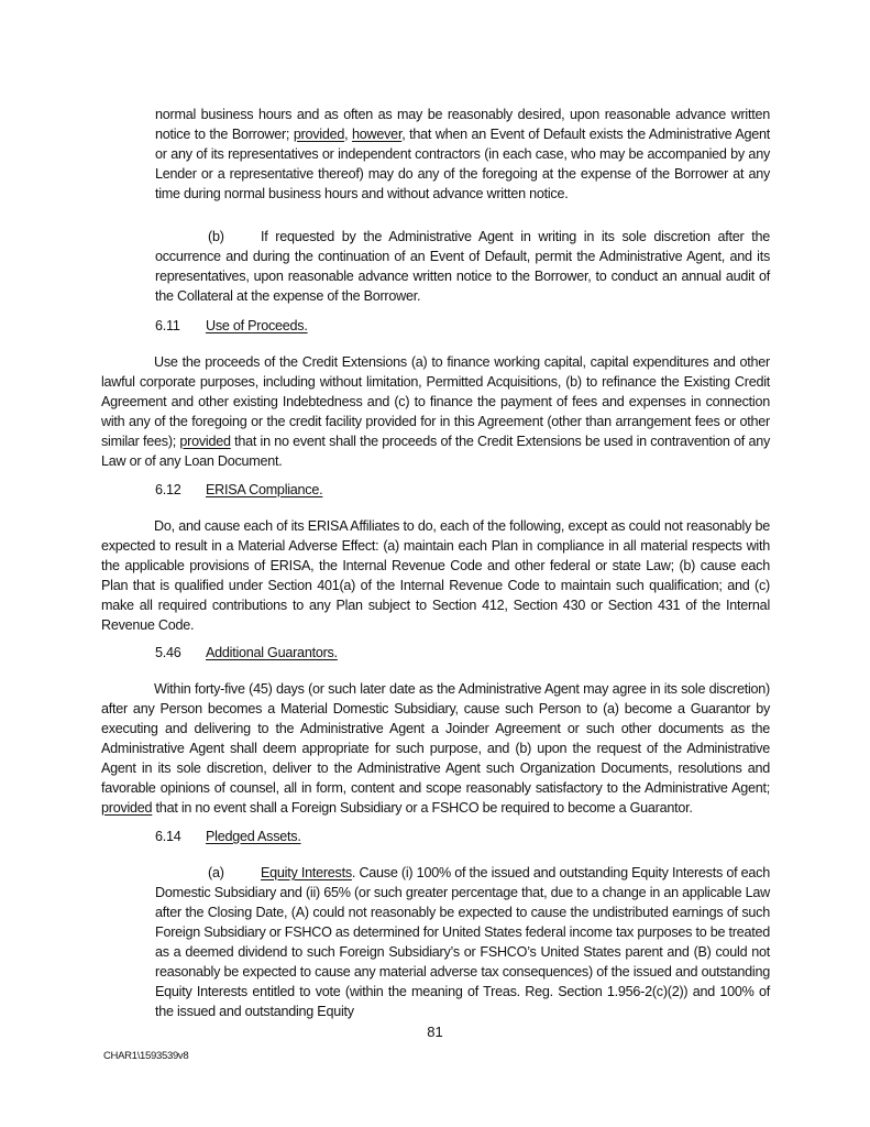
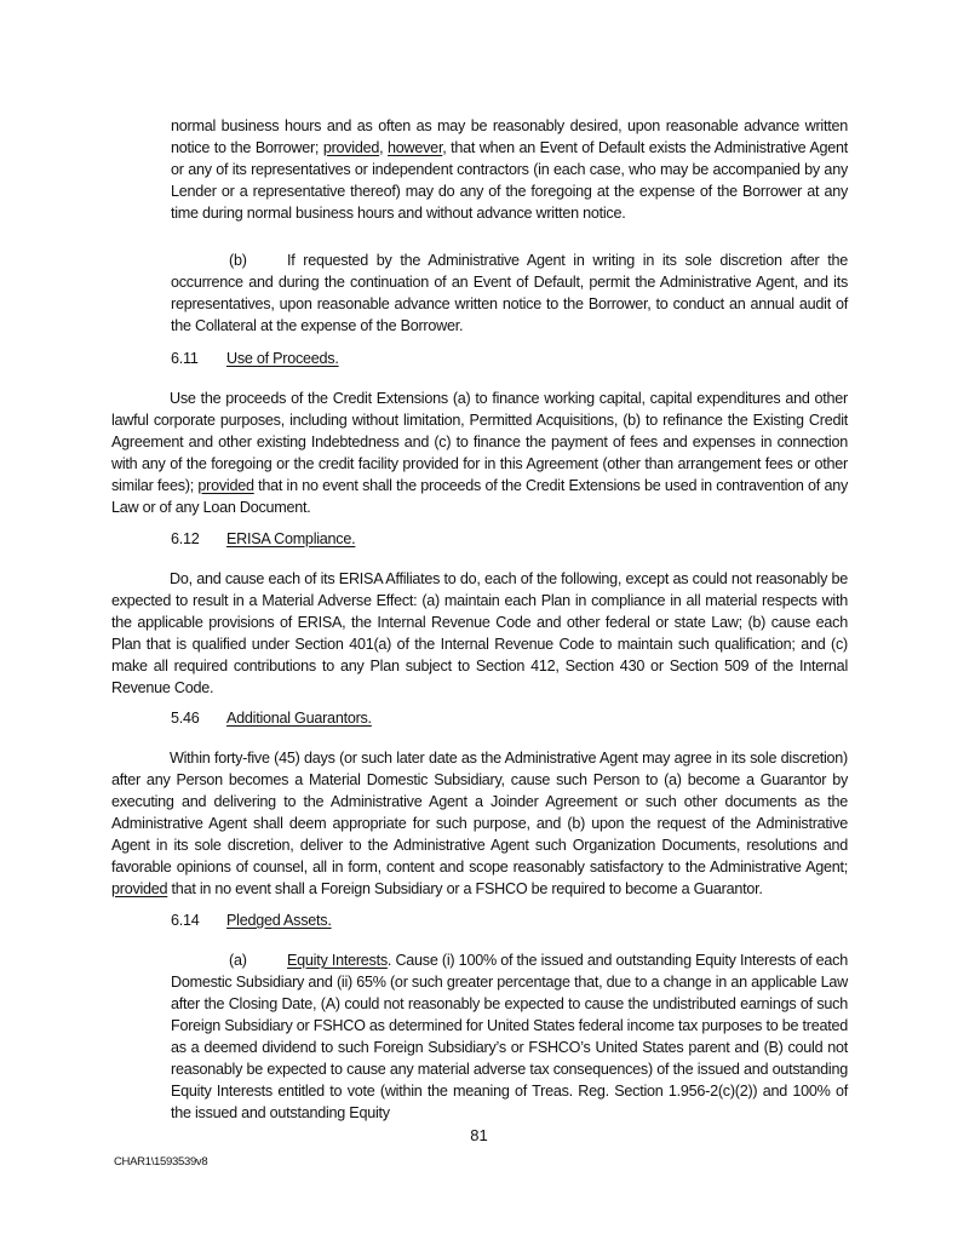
  normal business hours and as often as may be reasonably desired, upon reasonable advance written notice to the Borrower; provided, however, that when an Event of Default exists the Administrative Agent or any of its representatives or independent contractors (in each case, who may be accompanied by any Lender or a representative thereof) may do any of the foregoing at the expense of the Borrower at any time during normal business hours and without advance written notice.
  (b) If requested by the Administrative Agent in writing in its sole discretion after the occurrence and during the continuation of an Event of Default, permit the Administrative Agent, and its representatives, upon reasonable advance written notice to the Borrower, to conduct an annual audit of the Collateral at the expense of the Borrower.
  6.11 Use of Proceeds.
  Use the proceeds of the Credit Extensions (a) to finance working capital, capital expenditures and other lawful corporate purposes, including without limitation, Permitted Acquisitions, (b) to refinance the Existing Credit Agreement and other existing Indebtedness and (c) to finance the payment of fees and expenses in connection with any of the foregoing or the credit facility provided for in this Agreement (other than arrangement fees or other similar fees); provided that in no event shall the proceeds of the Credit Extensions be used in contravention of any Law or of any Loan Document.
  6.12 ERISA Compliance.
- Do, and cause each of its ERISA Affiliates to do, each of the following, except as could not reasonably be expected to result in a Material Adverse Effect: (a) maintain each Plan in compliance in all material respects with the applicable provisions of ERISA, the Internal Revenue Code and other federal or state Law; (b) cause each Plan that is qualified under Section 401(a) of the Internal Revenue Code to maintain such qualification; and (c) make all required contributions to any Plan subject to Section 412, Section 430 or Section 431 of the Internal Revenue Code.
+ Do, and cause each of its ERISA Affiliates to do, each of the following, except as could not reasonably be expected to result in a Material Adverse Effect: (a) maintain each Plan in compliance in all material respects with the applicable provisions of ERISA, the Internal Revenue Code and other federal or state Law; (b) cause each Plan that is qualified under Section 401(a) of the Internal Revenue Code to maintain such qualification; and (c) make all required contributions to any Plan subject to Section 412, Section 430 or Section 509 of the Internal Revenue Code.
  5.46 Additional Guarantors.
  Within forty-five (45) days (or such later date as the Administrative Agent may agree in its sole discretion) after any Person becomes a Material Domestic Subsidiary, cause such Person to (a) become a Guarantor by executing and delivering to the Administrative Agent a Joinder Agreement or such other documents as the Administrative Agent shall deem appropriate for such purpose, and (b) upon the request of the Administrative Agent in its sole discretion, deliver to the Administrative Agent such Organization Documents, resolutions and favorable opinions of counsel, all in form, content and scope reasonably satisfactory to the Administrative Agent; provided that in no event shall a Foreign Subsidiary or a FSHCO be required to become a Guarantor.
  6.14 Pledged Assets.
  (a) Equity Interests. Cause (i) 100% of the issued and outstanding Equity Interests of each Domestic Subsidiary and (ii) 65% (or such greater percentage that, due to a change in an applicable Law after the Closing Date, (A) could not reasonably be expected to cause the undistributed earnings of such Foreign Subsidiary or FSHCO as determined for United States federal income tax purposes to be treated as a deemed dividend to such Foreign Subsidiary’s or FSHCO’s United States parent and (B) could not reasonably be expected to cause any material adverse tax consequences) of the issued and outstanding Equity Interests entitled to vote (within the meaning of Treas. Reg. Section 1.956-2(c)(2)) and 100% of the issued and outstanding Equity
  81
  CHAR1\1593539v8
